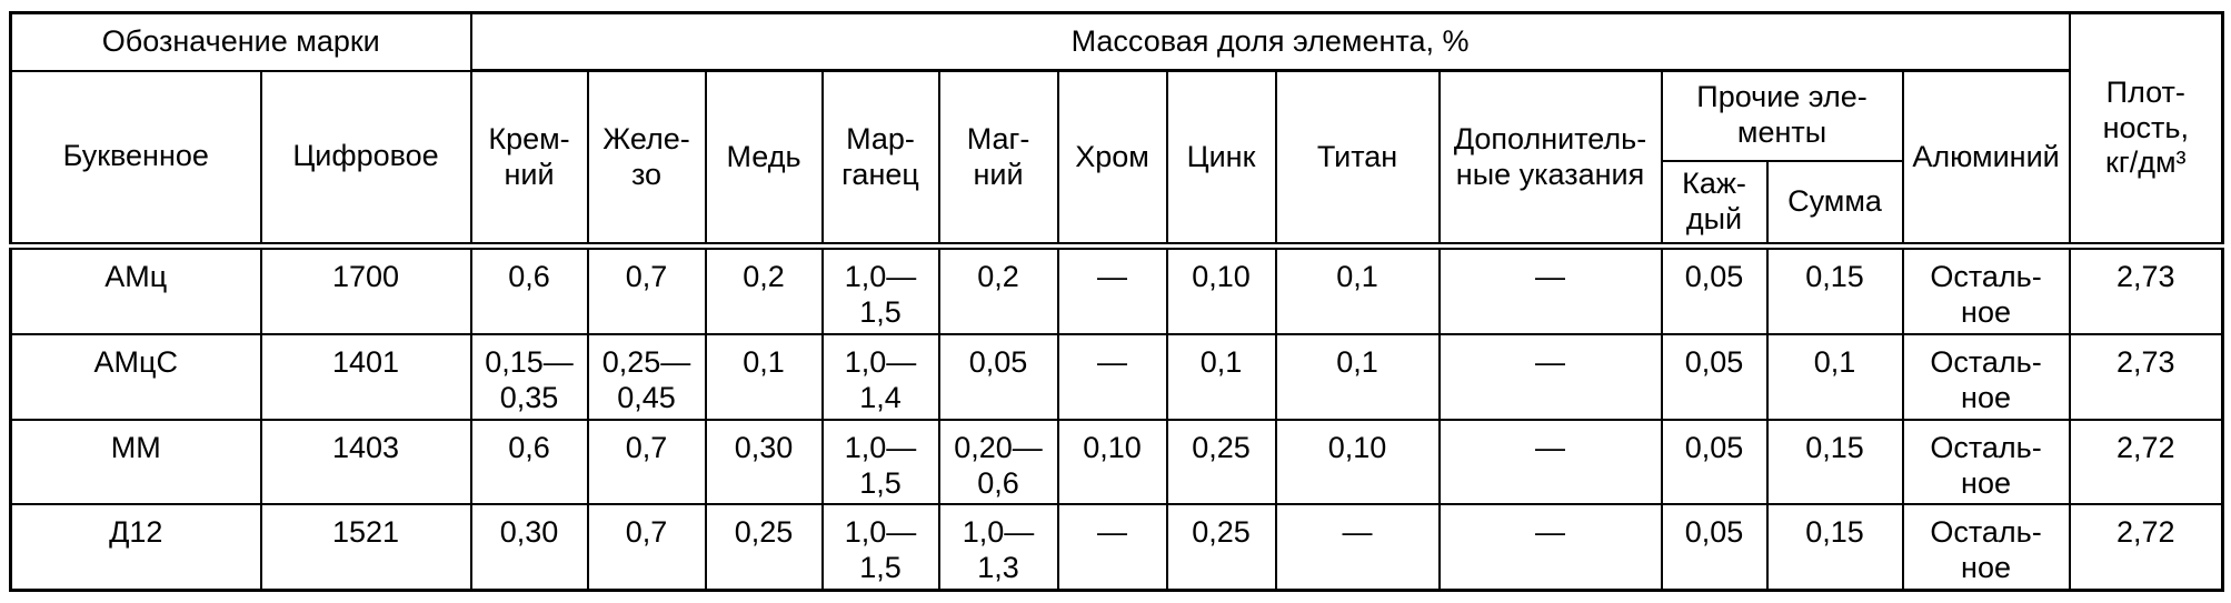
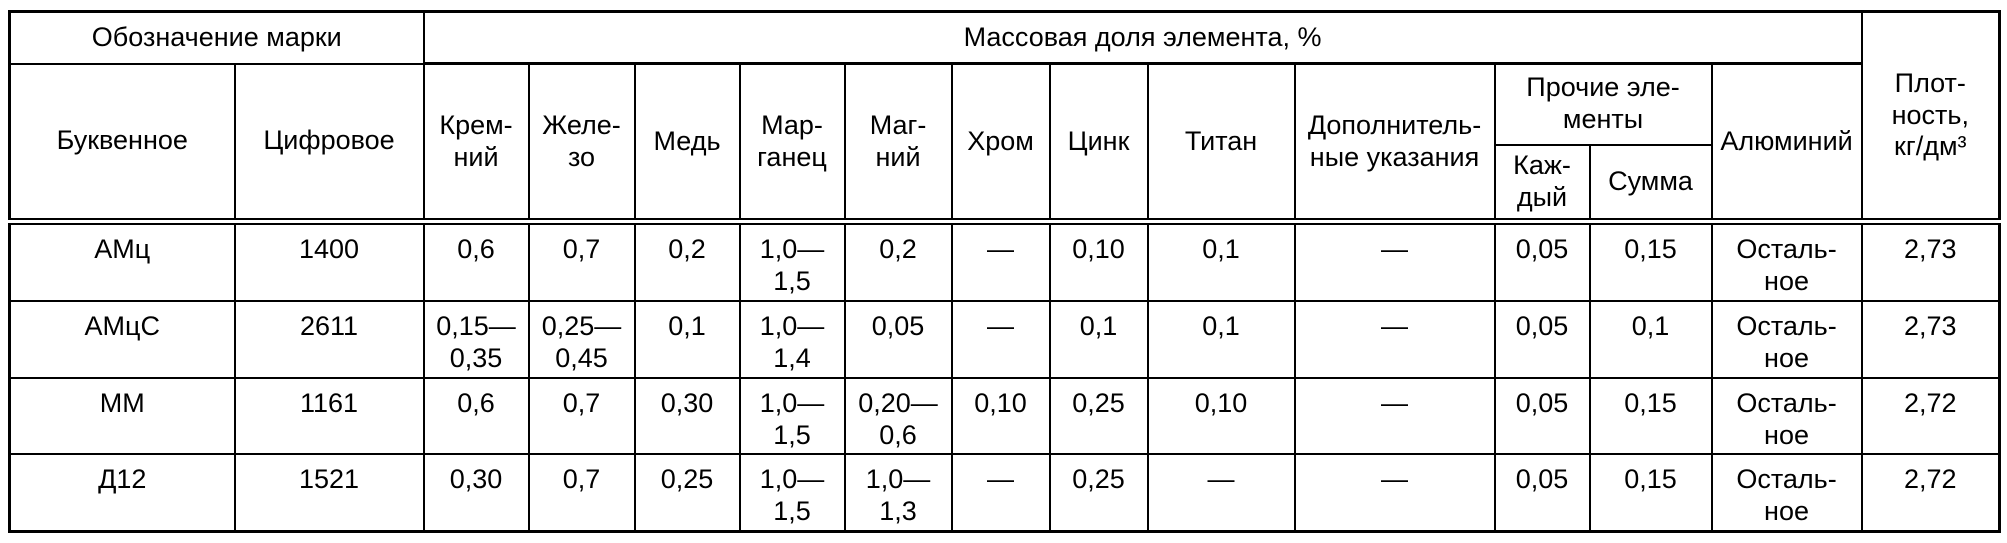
  Обозначение марки	Массовая доля элемента, %	Плот- ность, кг/дм³
  Буквенное	Цифровое	Крем- ний	Желе- зо	Медь	Мар- ганец	Маг- ний	Хром	Цинк	Титан	Дополнитель- ные указания	Прочие эле- менты	Алюминий
  Каж- дый	Сумма
- АМц	1700	0,6	0,7	0,2	1,0— 1,5	0,2	—	0,10	0,1	—	0,05	0,15	Осталь- ное	2,73
+ АМц	1400	0,6	0,7	0,2	1,0— 1,5	0,2	—	0,10	0,1	—	0,05	0,15	Осталь- ное	2,73
- АМцС	1401	0,15— 0,35	0,25— 0,45	0,1	1,0— 1,4	0,05	—	0,1	0,1	—	0,05	0,1	Осталь- ное	2,73
+ АМцС	2611	0,15— 0,35	0,25— 0,45	0,1	1,0— 1,4	0,05	—	0,1	0,1	—	0,05	0,1	Осталь- ное	2,73
- ММ	1403	0,6	0,7	0,30	1,0— 1,5	0,20— 0,6	0,10	0,25	0,10	—	0,05	0,15	Осталь- ное	2,72
+ ММ	1161	0,6	0,7	0,30	1,0— 1,5	0,20— 0,6	0,10	0,25	0,10	—	0,05	0,15	Осталь- ное	2,72
  Д12	1521	0,30	0,7	0,25	1,0— 1,5	1,0— 1,3	—	0,25	—	—	0,05	0,15	Осталь- ное	2,72
